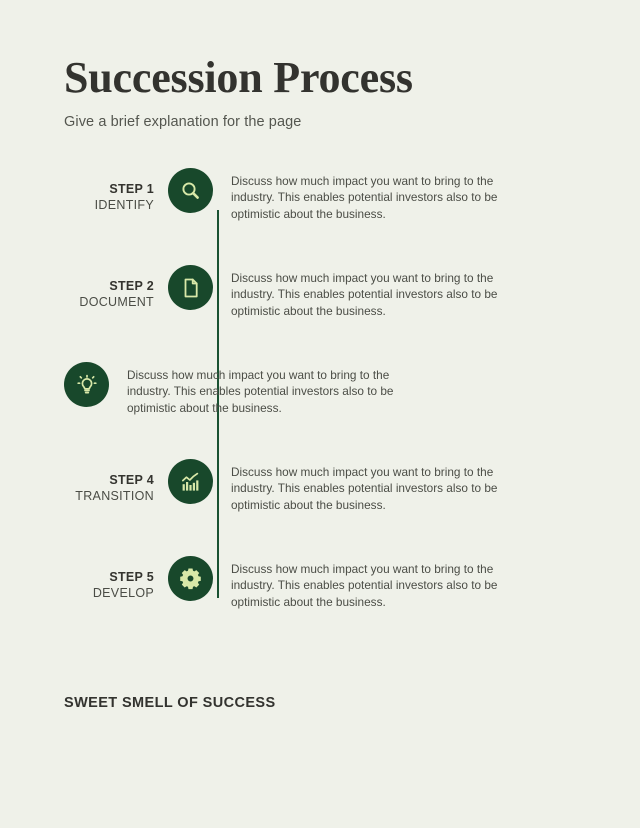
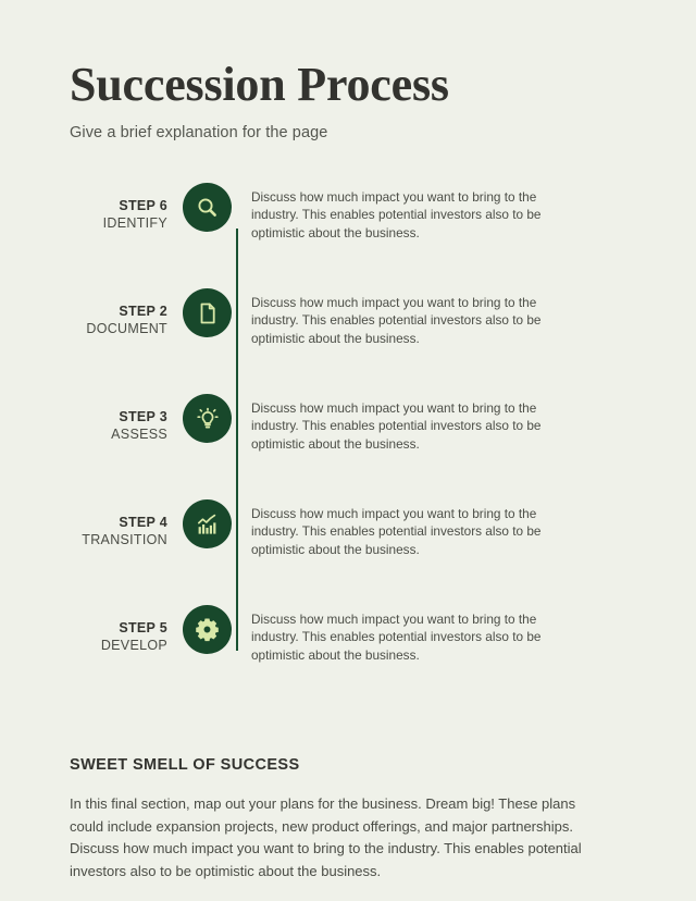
  Succession Process
  Give a brief explanation for the page
- STEP 1
+ STEP 6
  IDENTIFY
  Discuss how much impact you want to bring to the industry. This enables potential investors also to be optimistic about the business.
  STEP 2
  DOCUMENT
  Discuss how much impact you want to bring to the industry. This enables potential investors also to be optimistic about the business.
+ STEP 3
+ ASSESS
  Discuss how much impact you want to bring to the industry. This enables potential investors also to be optimistic about the business.
  STEP 4
  TRANSITION
  Discuss how much impact you want to bring to the industry. This enables potential investors also to be optimistic about the business.
  STEP 5
  DEVELOP
  Discuss how much impact you want to bring to the industry. This enables potential investors also to be optimistic about the business.
  SWEET SMELL OF SUCCESS
+ In this final section, map out your plans for the business. Dream big! These plans could include expansion projects, new product offerings, and major partnerships. Discuss how much impact you want to bring to the industry. This enables potential investors also to be optimistic about the business.
